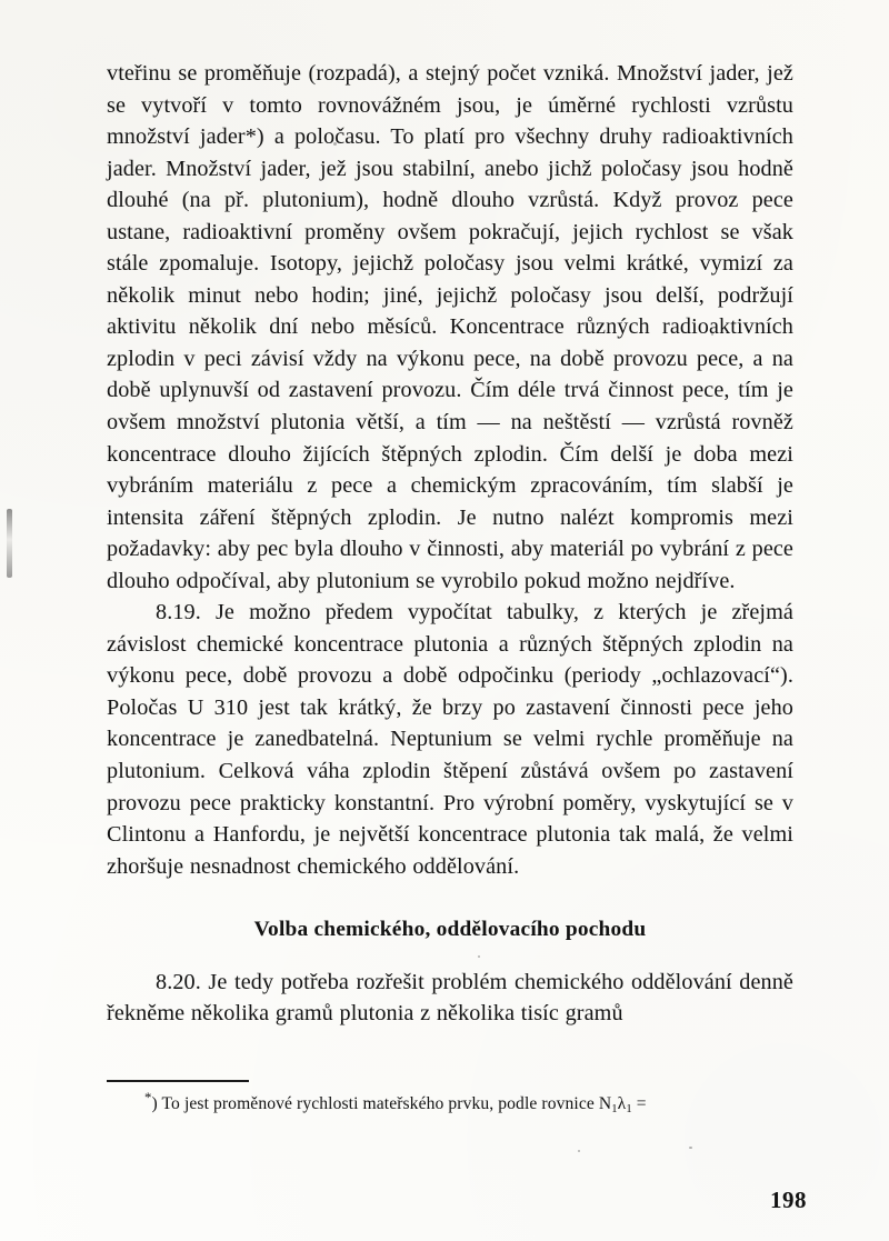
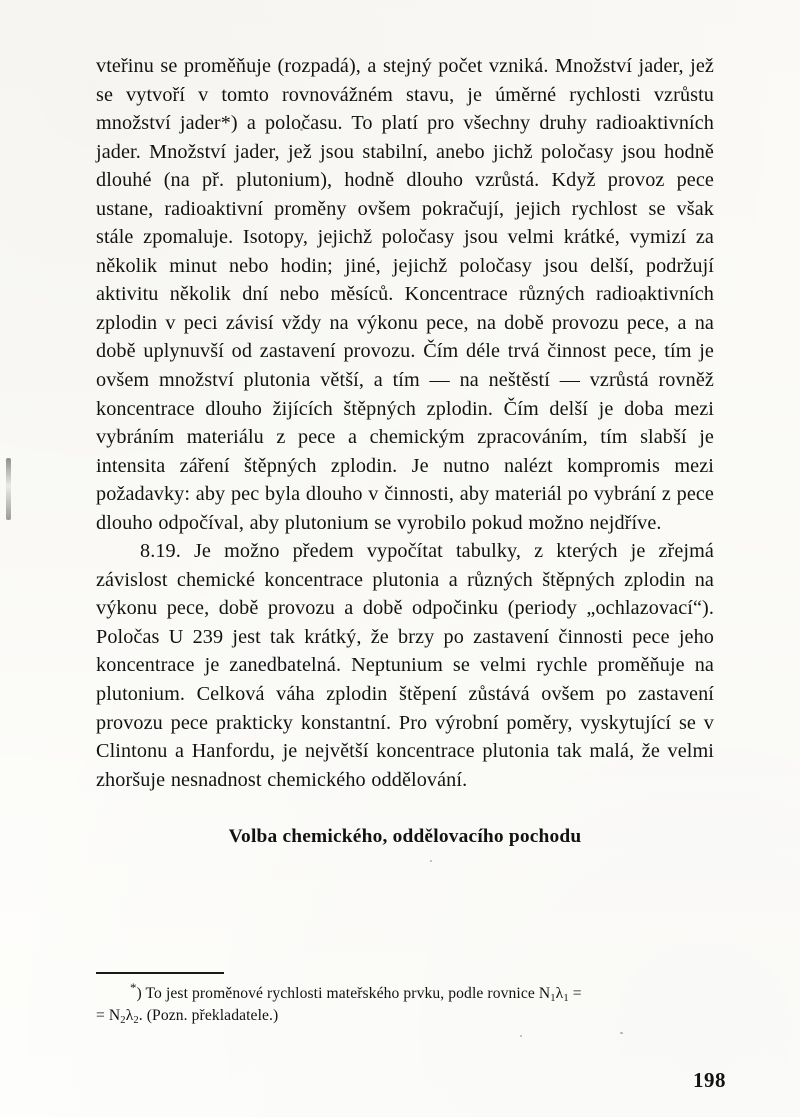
- vteřinu se proměňuje (rozpadá), a stejný počet vzniká. Množství jader, jež se vytvoří v tomto rovnovážném jsou, je úměrné rychlosti vzrůstu množství jader*) a poločasu. To platí pro všechny druhy radioaktivních jader. Množství jader, jež jsou stabilní, anebo jichž poločasy jsou hodně dlouhé (na př. plutonium), hodně dlouho vzrůstá. Když provoz pece ustane, radioaktivní proměny ovšem pokračují, jejich rychlost se však stále zpomaluje. Isotopy, jejichž poločasy jsou velmi krátké, vymizí za několik minut nebo hodin; jiné, jejichž poločasy jsou delší, podržují aktivitu několik dní nebo měsíců. Koncentrace různých radioaktivních zplodin v peci závisí vždy na výkonu pece, na době provozu pece, a na době uplynuvší od zastavení provozu. Čím déle trvá činnost pece, tím je ovšem množství plutonia větší, a tím — na neštěstí — vzrůstá rovněž koncentrace dlouho žijících štěpných zplodin. Čím delší je doba mezi vybráním materiálu z pece a chemickým zpracováním, tím slabší je intensita záření štěpných zplodin. Je nutno nalézt kompromis mezi požadavky: aby pec byla dlouho v činnosti, aby materiál po vybrání z pece dlouho odpočíval, aby plutonium se vyrobilo pokud možno nejdříve.
+ vteřinu se proměňuje (rozpadá), a stejný počet vzniká. Množství jader, jež se vytvoří v tomto rovnovážném stavu, je úměrné rychlosti vzrůstu množství jader*) a poločasu. To platí pro všechny druhy radioaktivních jader. Množství jader, jež jsou stabilní, anebo jichž poločasy jsou hodně dlouhé (na př. plutonium), hodně dlouho vzrůstá. Když provoz pece ustane, radioaktivní proměny ovšem pokračují, jejich rychlost se však stále zpomaluje. Isotopy, jejichž poločasy jsou velmi krátké, vymizí za několik minut nebo hodin; jiné, jejichž poločasy jsou delší, podržují aktivitu několik dní nebo měsíců. Koncentrace různých radioaktivních zplodin v peci závisí vždy na výkonu pece, na době provozu pece, a na době uplynuvší od zastavení provozu. Čím déle trvá činnost pece, tím je ovšem množství plutonia větší, a tím — na neštěstí — vzrůstá rovněž koncentrace dlouho žijících štěpných zplodin. Čím delší je doba mezi vybráním materiálu z pece a chemickým zpracováním, tím slabší je intensita záření štěpných zplodin. Je nutno nalézt kompromis mezi požadavky: aby pec byla dlouho v činnosti, aby materiál po vybrání z pece dlouho odpočíval, aby plutonium se vyrobilo pokud možno nejdříve.
- 8.19. Je možno předem vypočítat tabulky, z kterých je zřejmá závislost chemické koncentrace plutonia a různých štěpných zplodin na výkonu pece, době provozu a době odpočinku (periody „ochlazovací“). Poločas U 310 jest tak krátký, že brzy po zastavení činnosti pece jeho koncentrace je zanedbatelná. Neptunium se velmi rychle proměňuje na plutonium. Celková váha zplodin štěpení zůstává ovšem po zastavení provozu pece prakticky konstantní. Pro výrobní poměry, vyskytující se v Clintonu a Hanfordu, je největší koncentrace plutonia tak malá, že velmi zhoršuje nesnadnost chemického oddělování.
+ 8.19. Je možno předem vypočítat tabulky, z kterých je zřejmá závislost chemické koncentrace plutonia a různých štěpných zplodin na výkonu pece, době provozu a době odpočinku (periody „ochlazovací“). Poločas U 239 jest tak krátký, že brzy po zastavení činnosti pece jeho koncentrace je zanedbatelná. Neptunium se velmi rychle proměňuje na plutonium. Celková váha zplodin štěpení zůstává ovšem po zastavení provozu pece prakticky konstantní. Pro výrobní poměry, vyskytující se v Clintonu a Hanfordu, je největší koncentrace plutonia tak malá, že velmi zhoršuje nesnadnost chemického oddělování.
  Volba chemického, oddělovacího pochodu
- 8.20. Je tedy potřeba rozřešit problém chemického oddělování denně řekněme několika gramů plutonia z několika tisíc gramů
  *) To jest proměnové rychlosti mateřského prvku, podle rovnice N1λ1 =
+ = N2λ2. (Pozn. překladatele.)
  198
